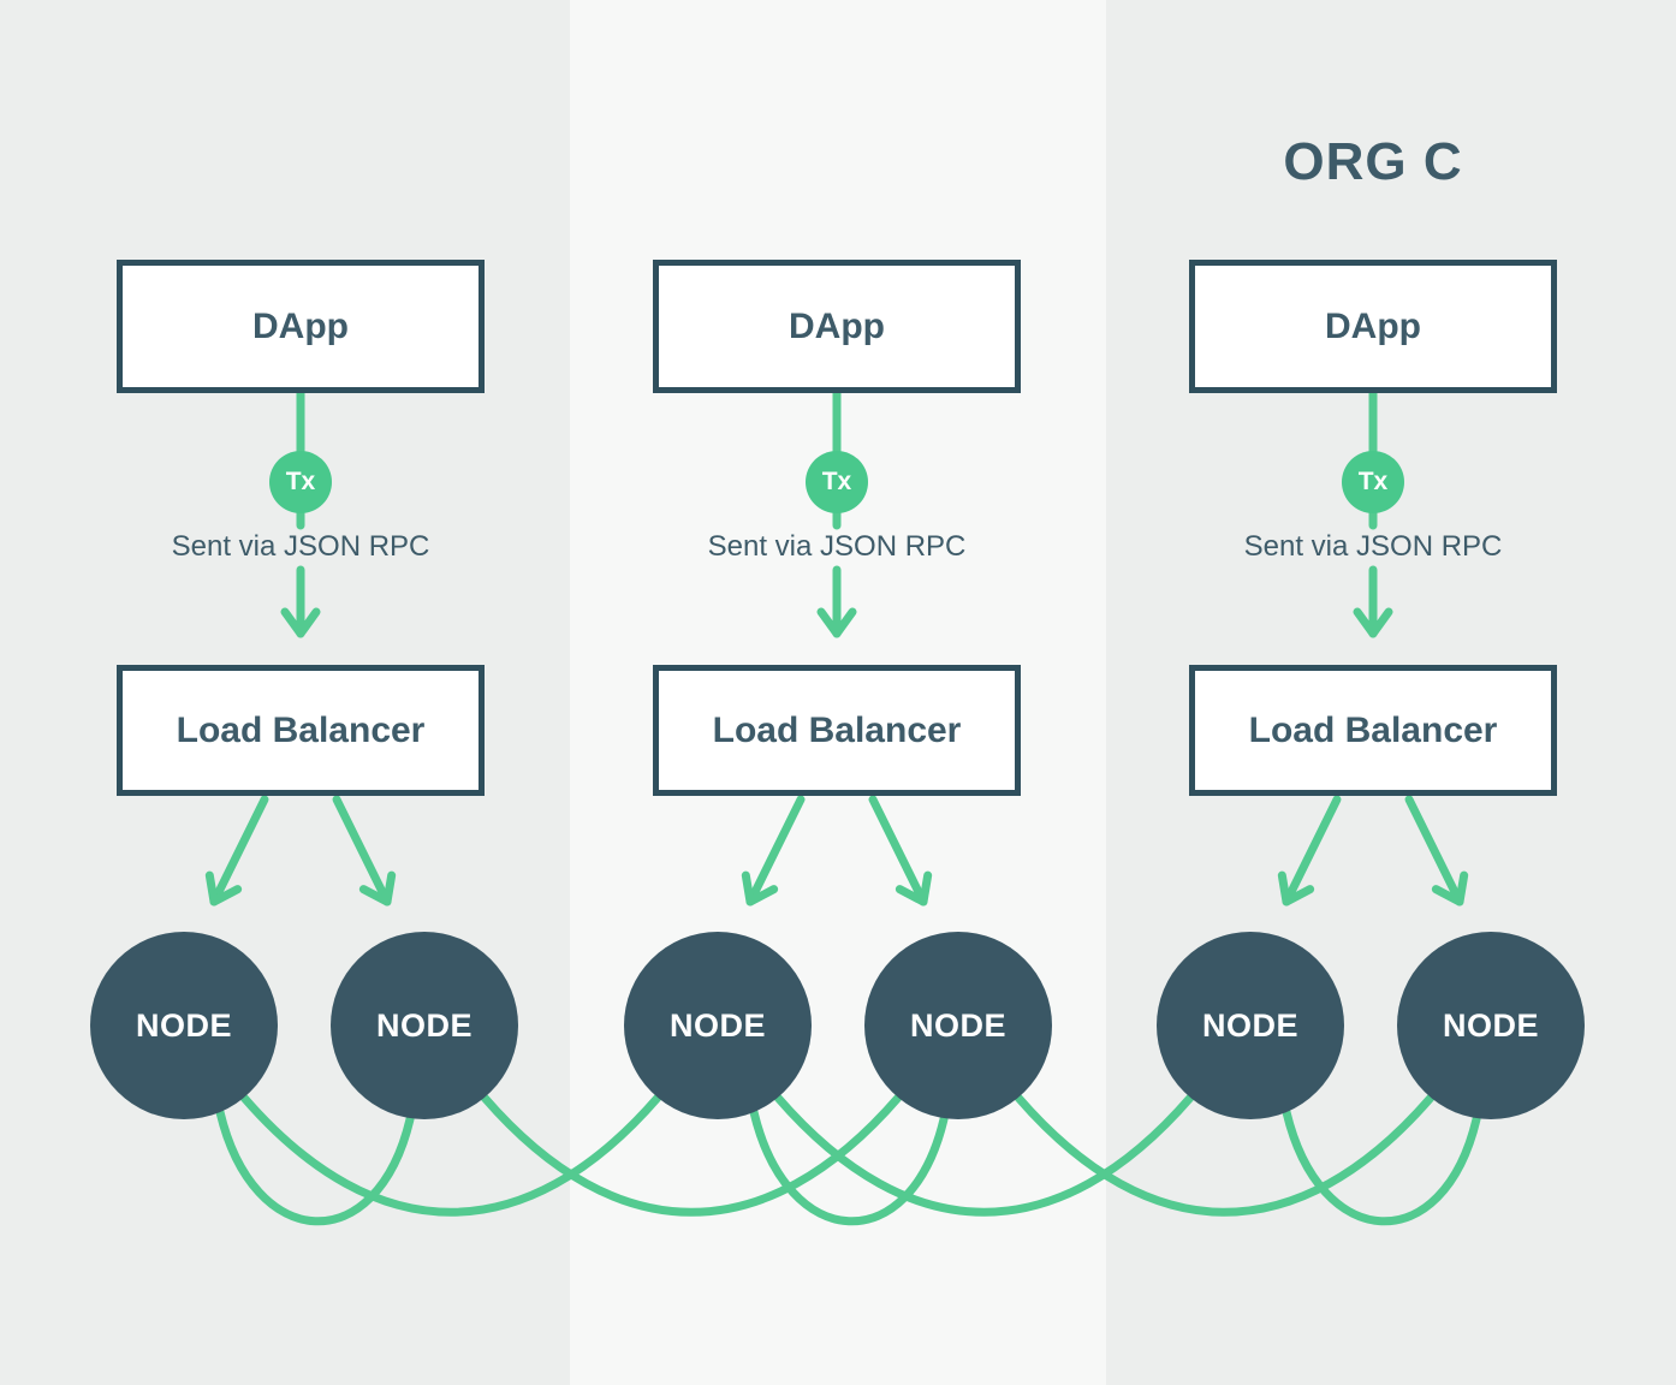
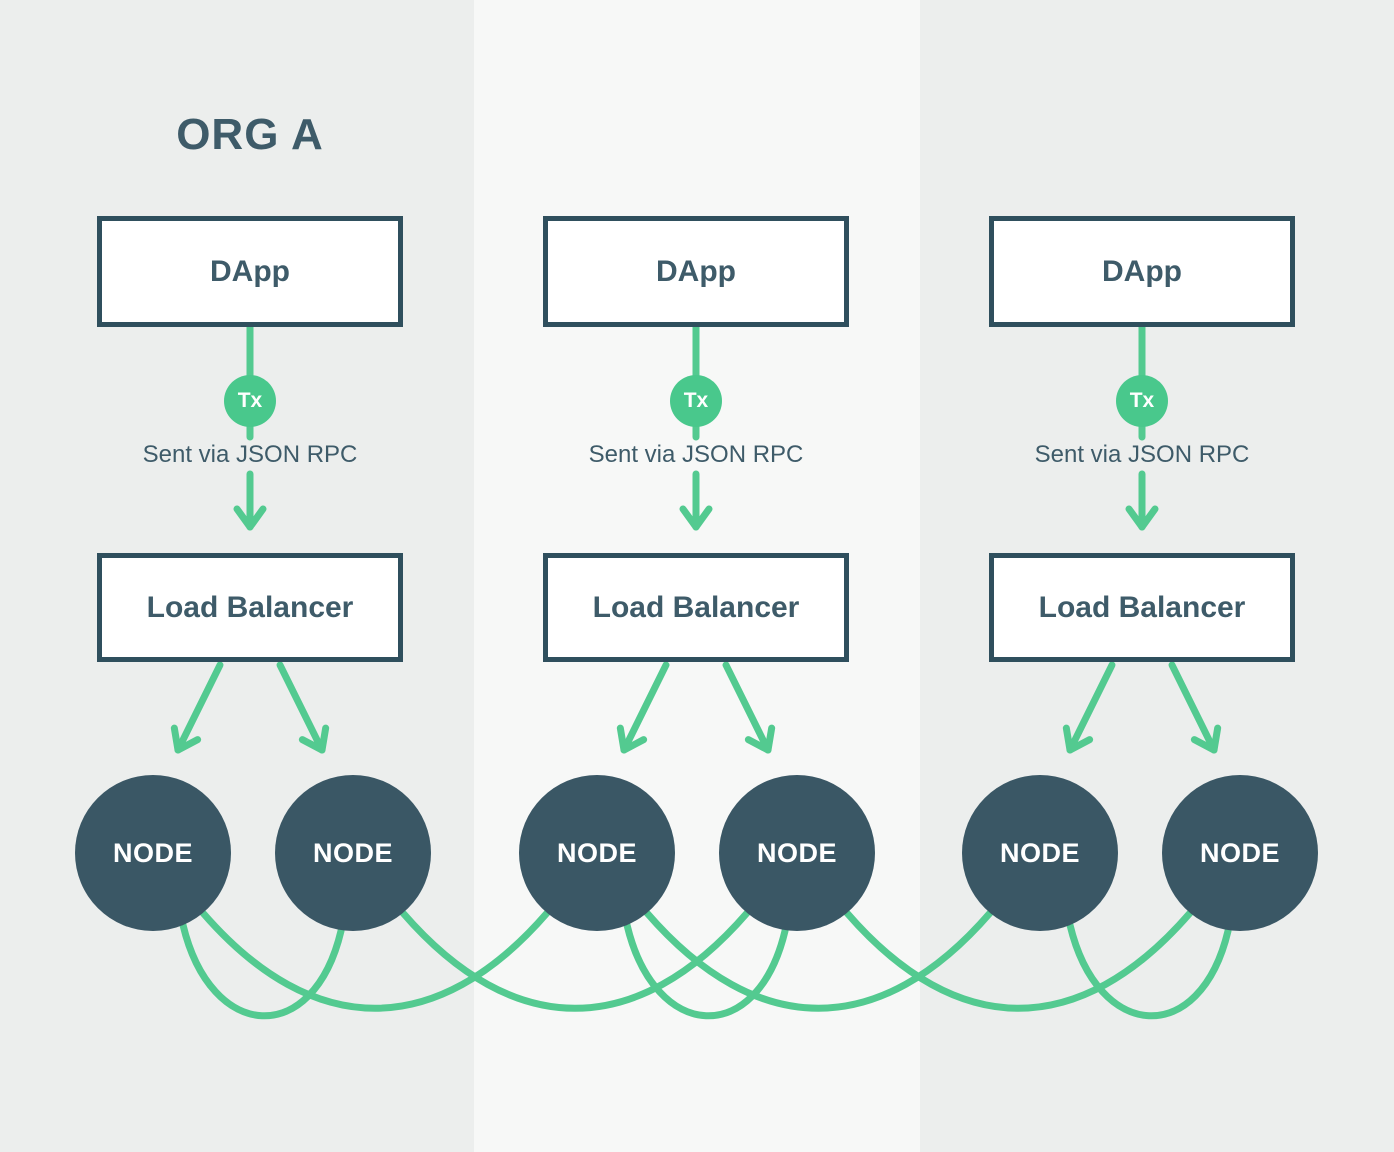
+ ORG A
  DApp
  Tx
  Sent via JSON RPC
  Load Balancer
  NODE
  NODE
  DApp
  Tx
  Sent via JSON RPC
  Load Balancer
  NODE
  NODE
- ORG C
  DApp
  Tx
  Sent via JSON RPC
  Load Balancer
  NODE
  NODE
